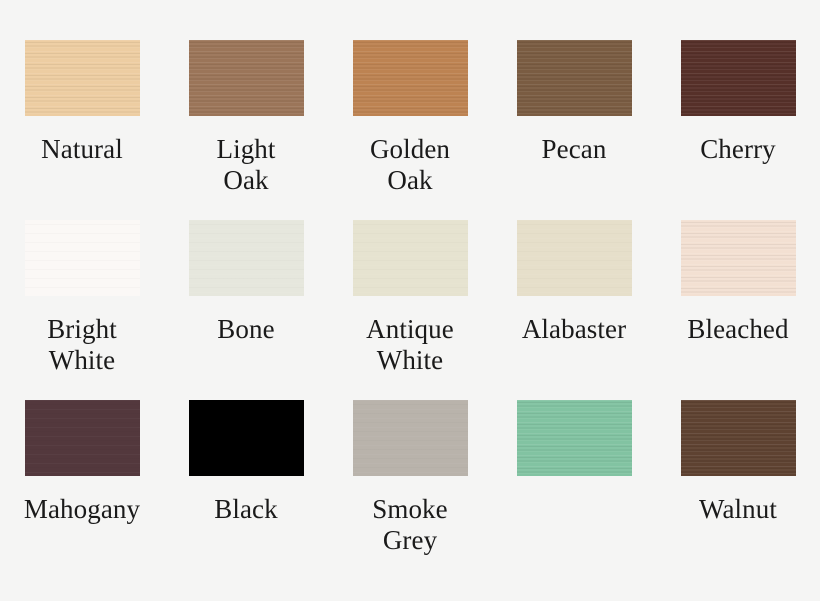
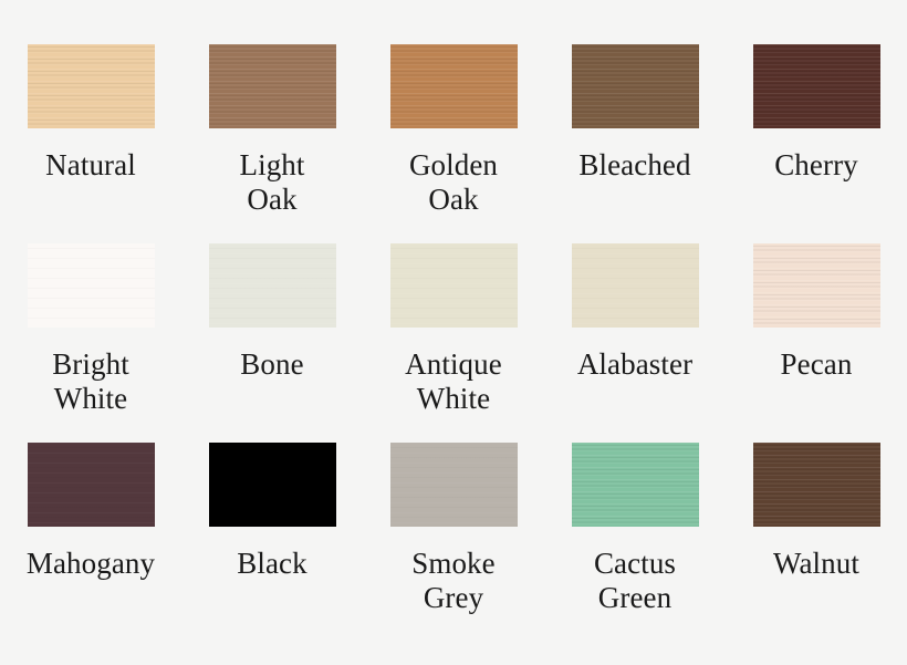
  Natural
  Light
  Oak
  Golden
  Oak
- Pecan
+ Bleached
  Cherry
  Bright
  White
  Bone
  Antique
  White
  Alabaster
- Bleached
+ Pecan
  Mahogany
  Black
  Smoke
  Grey
+ Cactus
+ Green
  Walnut
